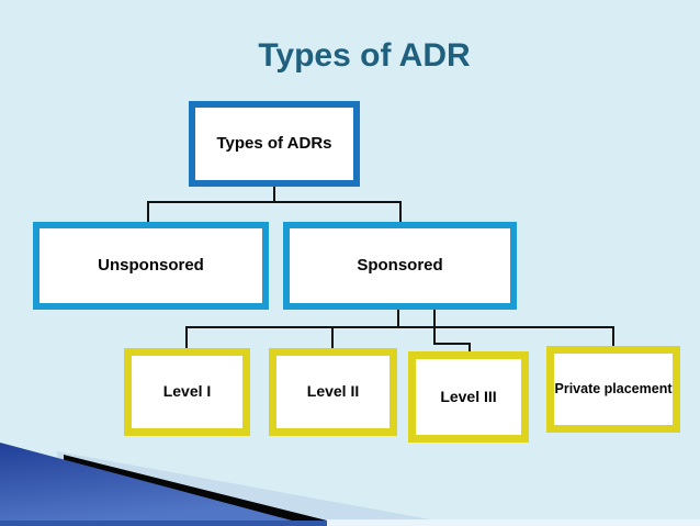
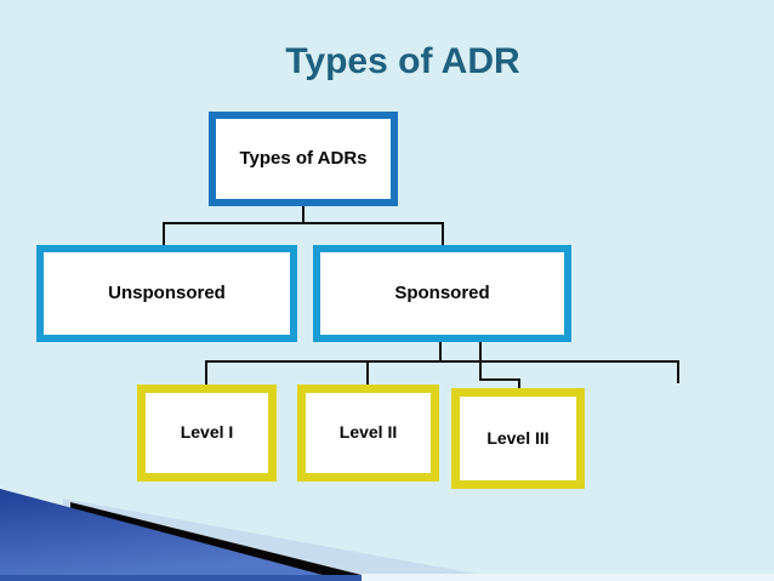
  Types of ADR
  Types of ADRs
  Unsponsored
  Sponsored
  Level I
  Level II
  Level III
- Private placement
